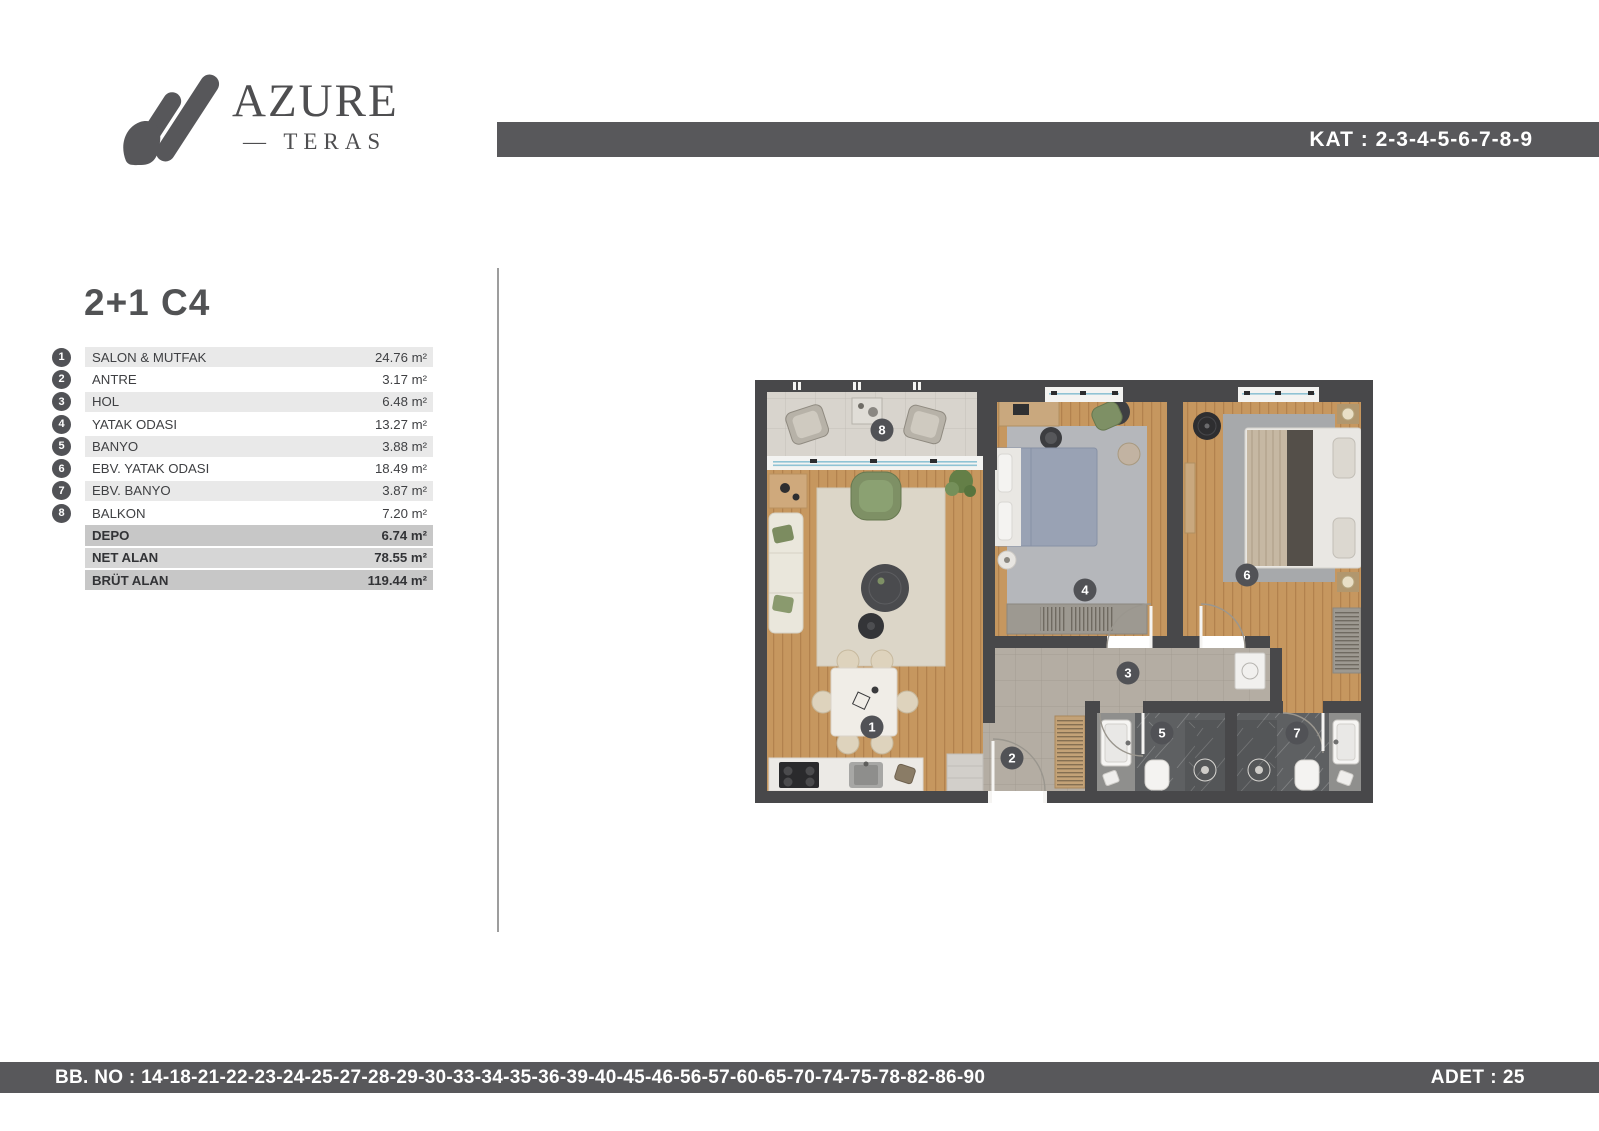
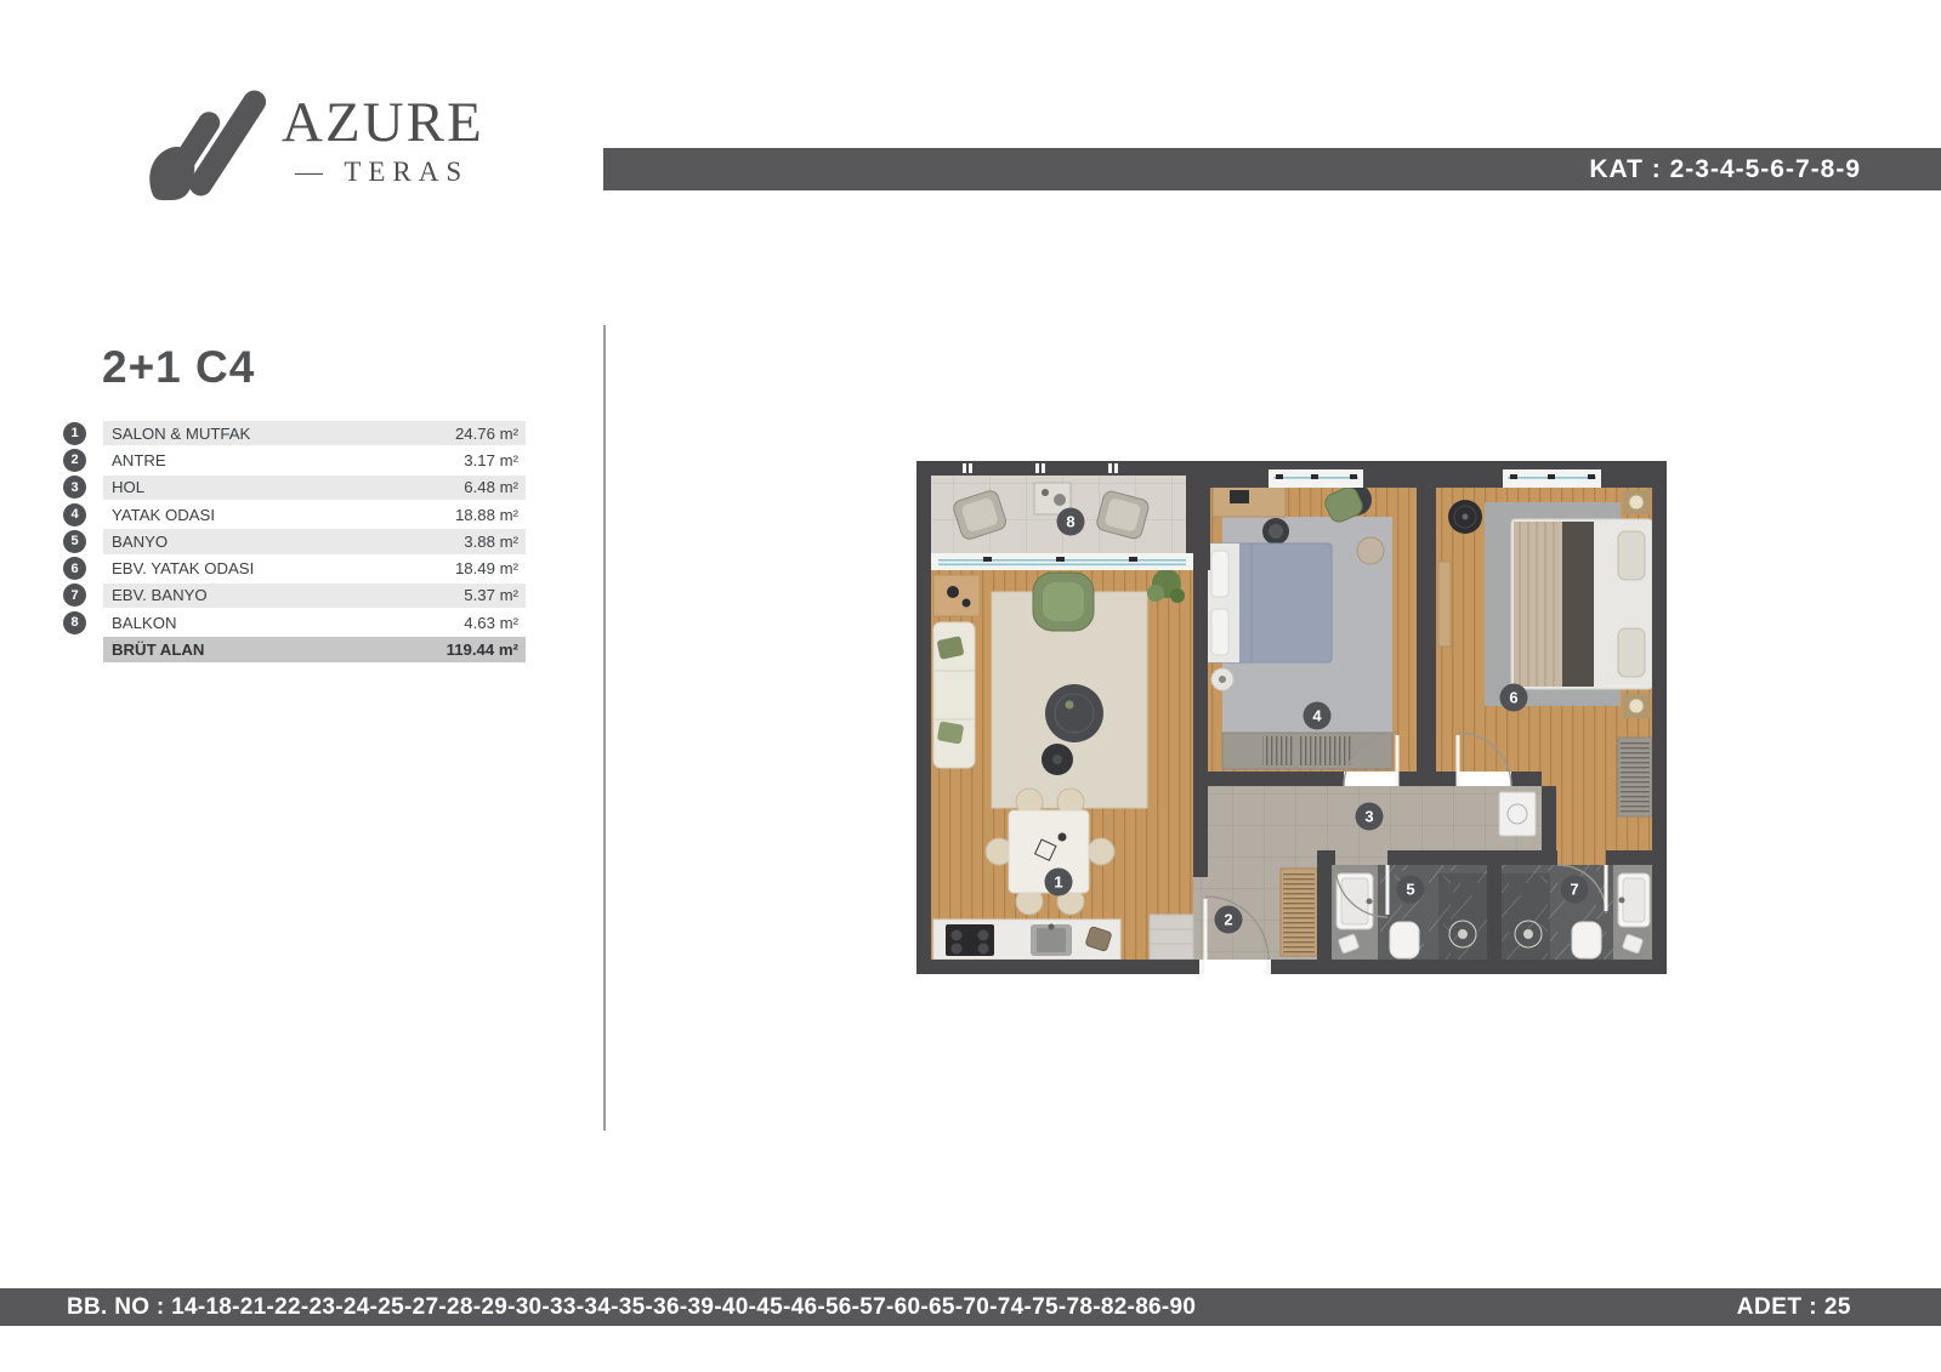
  AZURE
  — TERAS
  KAT : 2-3-4-5-6-7-8-9
  2+1 C4
  1
  SALON & MUTFAK
  24.76 m²
  2
  ANTRE
  3.17 m²
  3
  HOL
  6.48 m²
  4
  YATAK ODASI
- 13.27 m²
+ 18.88 m²
  5
  BANYO
  3.88 m²
  6
  EBV. YATAK ODASI
  18.49 m²
  7
  EBV. BANYO
- 3.87 m²
+ 5.37 m²
  8
  BALKON
- 7.20 m²
+ 4.63 m²
- DEPO
- 6.74 m²
- NET ALAN
- 78.55 m²
  BRÜT ALAN
  119.44 m²
  1
  2
  3
  4
  5
  6
  7
  8
  BB. NO : 14-18-21-22-23-24-25-27-28-29-30-33-34-35-36-39-40-45-46-56-57-60-65-70-74-75-78-82-86-90
  ADET : 25
